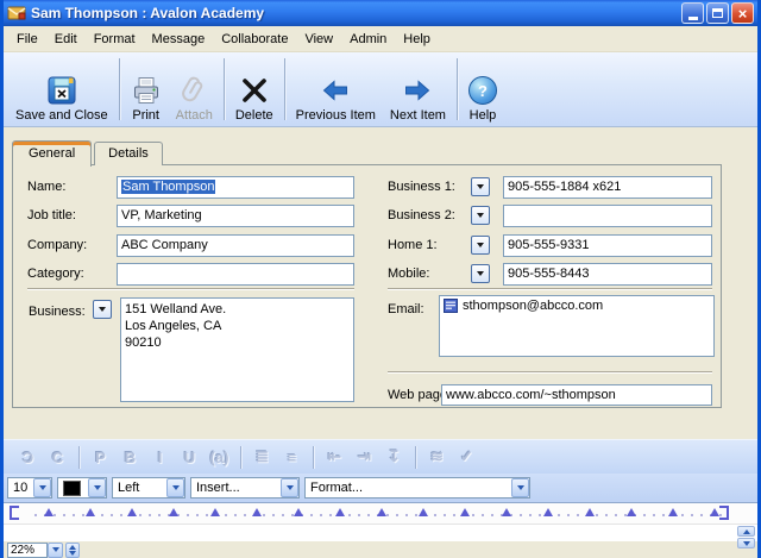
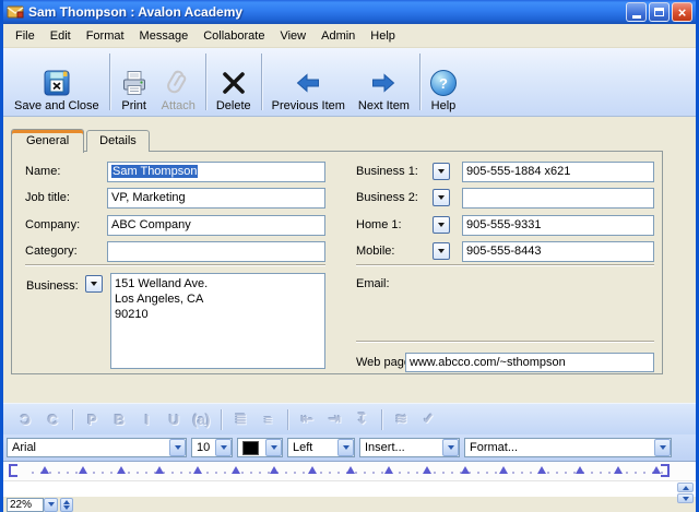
  Sam Thompson : Avalon Academy
  ×
  File
  Edit
  Format
  Message
  Collaborate
  View
  Admin
  Help
  Save and Close
  Print
  Attach
  Delete
  Previous Item
  Next Item
  ?
  Help
  General
  Details
  Name:
  Sam Thompson
  Job title:
  VP, Marketing
  Company:
  ABC Company
  Category:
  Business:
  151 Welland Ave.
  Los Angeles, CA
  90210
  Business 1:
  905-555-1884 x621
  Business 2:
  Home 1:
  905-555-9331
  Mobile:
  905-555-8443
  Email:
- sthompson@abcco.com
  Web pag
  www.abcco.com/~sthompson
  Ɔ
  C
  P
  B
  I
  U
  (a)
  ≣
  ≡
  ⇤
  ⇥
  ↧
  ≋
  ✓
+ Arial
  10
  Left
  Insert...
  Format...
  22%
